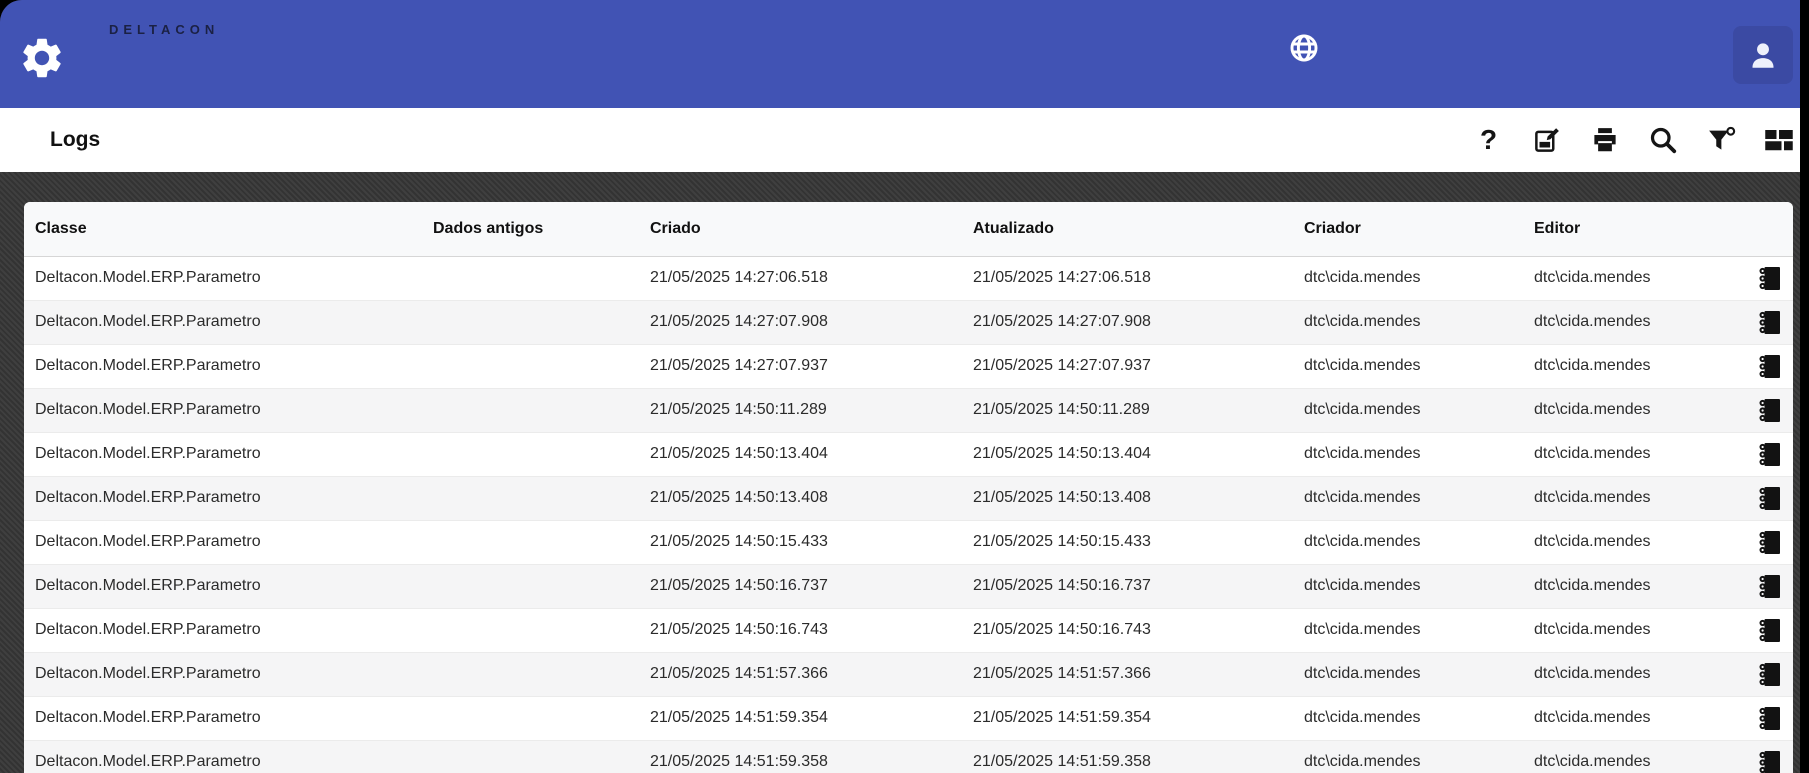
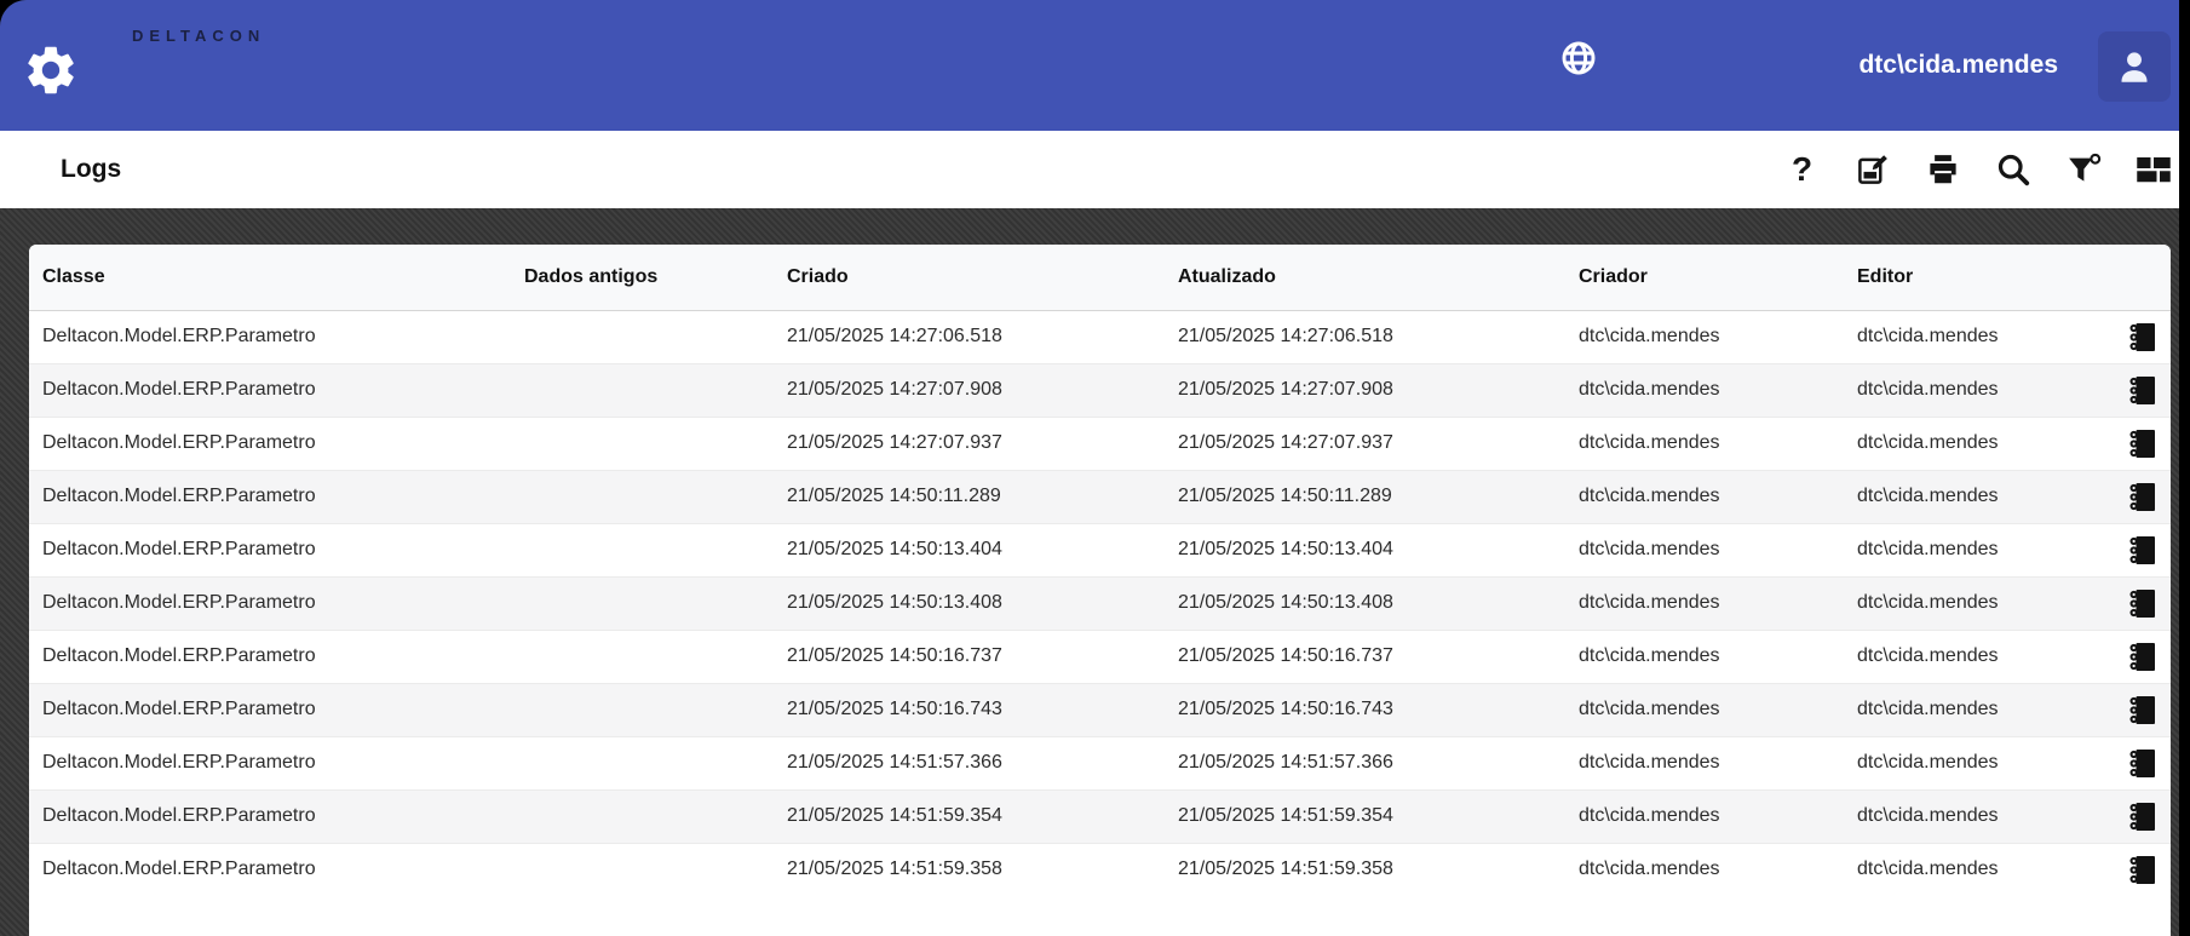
  DELTACON
+ dtc\cida.mendes
  Logs
  ?
  Classe	Dados antigos	Criado	Atualizado	Criador	Editor
  Deltacon.Model.ERP.Parametro		21/05/2025 14:27:06.518	21/05/2025 14:27:06.518	dtc\cida.mendes	dtc\cida.mendes
  Deltacon.Model.ERP.Parametro		21/05/2025 14:27:07.908	21/05/2025 14:27:07.908	dtc\cida.mendes	dtc\cida.mendes
  Deltacon.Model.ERP.Parametro		21/05/2025 14:27:07.937	21/05/2025 14:27:07.937	dtc\cida.mendes	dtc\cida.mendes
  Deltacon.Model.ERP.Parametro		21/05/2025 14:50:11.289	21/05/2025 14:50:11.289	dtc\cida.mendes	dtc\cida.mendes
  Deltacon.Model.ERP.Parametro		21/05/2025 14:50:13.404	21/05/2025 14:50:13.404	dtc\cida.mendes	dtc\cida.mendes
  Deltacon.Model.ERP.Parametro		21/05/2025 14:50:13.408	21/05/2025 14:50:13.408	dtc\cida.mendes	dtc\cida.mendes
- Deltacon.Model.ERP.Parametro		21/05/2025 14:50:15.433	21/05/2025 14:50:15.433	dtc\cida.mendes	dtc\cida.mendes
  Deltacon.Model.ERP.Parametro		21/05/2025 14:50:16.737	21/05/2025 14:50:16.737	dtc\cida.mendes	dtc\cida.mendes
  Deltacon.Model.ERP.Parametro		21/05/2025 14:50:16.743	21/05/2025 14:50:16.743	dtc\cida.mendes	dtc\cida.mendes
  Deltacon.Model.ERP.Parametro		21/05/2025 14:51:57.366	21/05/2025 14:51:57.366	dtc\cida.mendes	dtc\cida.mendes
  Deltacon.Model.ERP.Parametro		21/05/2025 14:51:59.354	21/05/2025 14:51:59.354	dtc\cida.mendes	dtc\cida.mendes
  Deltacon.Model.ERP.Parametro		21/05/2025 14:51:59.358	21/05/2025 14:51:59.358	dtc\cida.mendes	dtc\cida.mendes
